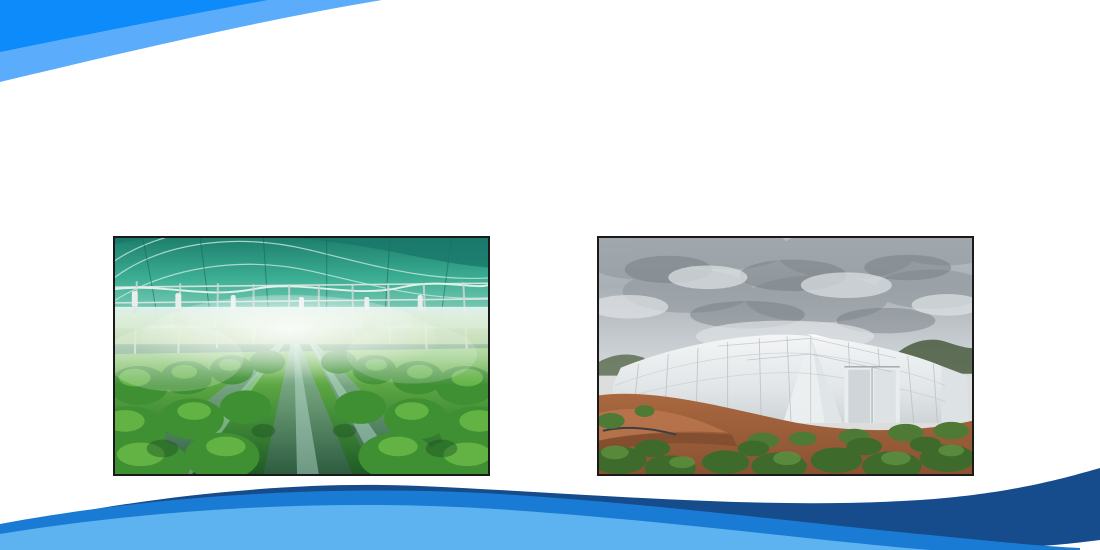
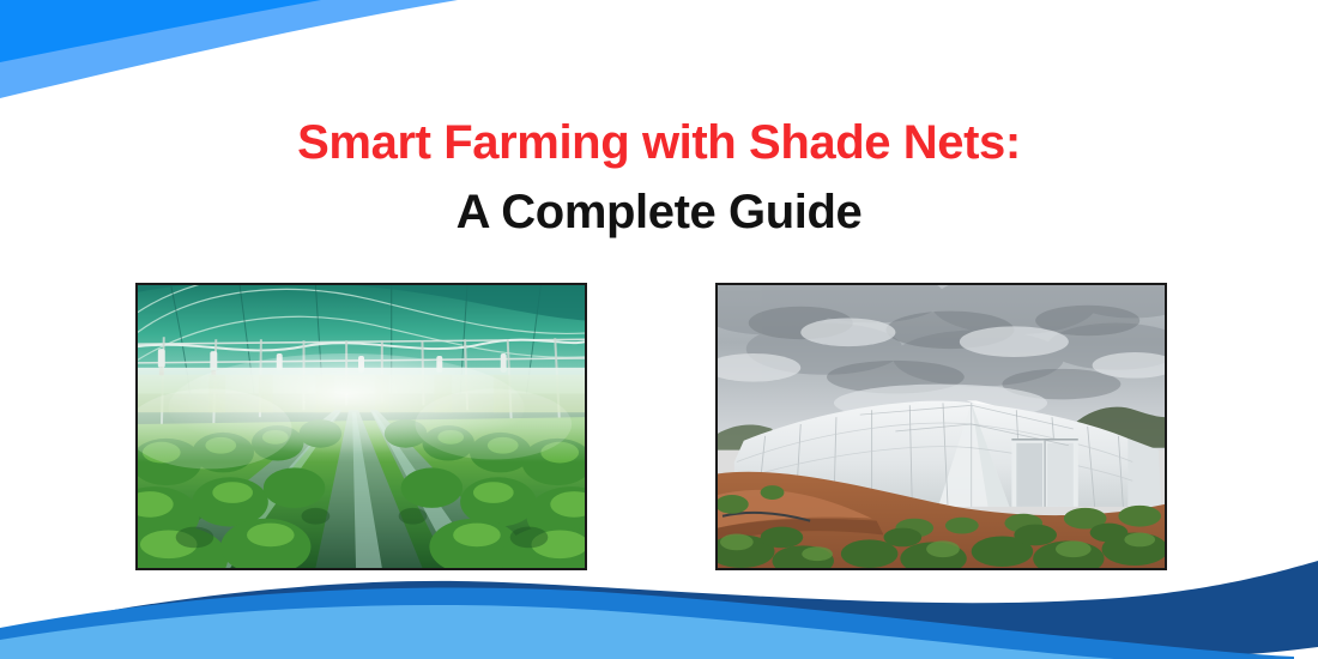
+ Smart Farming with Shade Nets:
+ A Complete Guide
